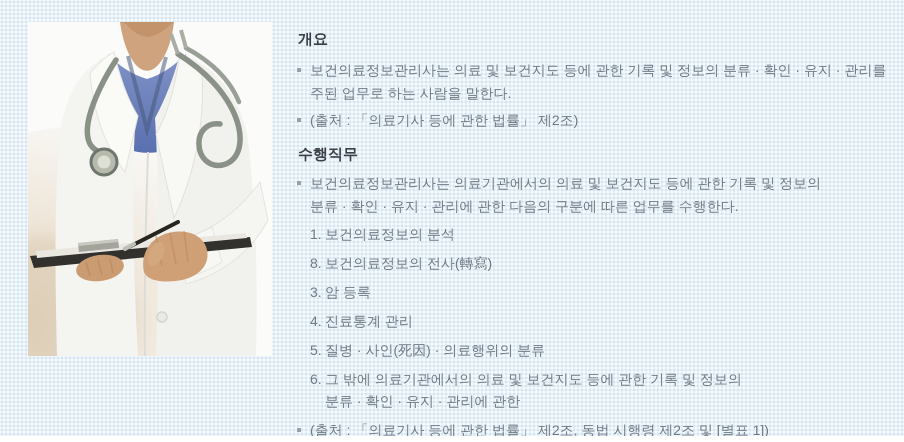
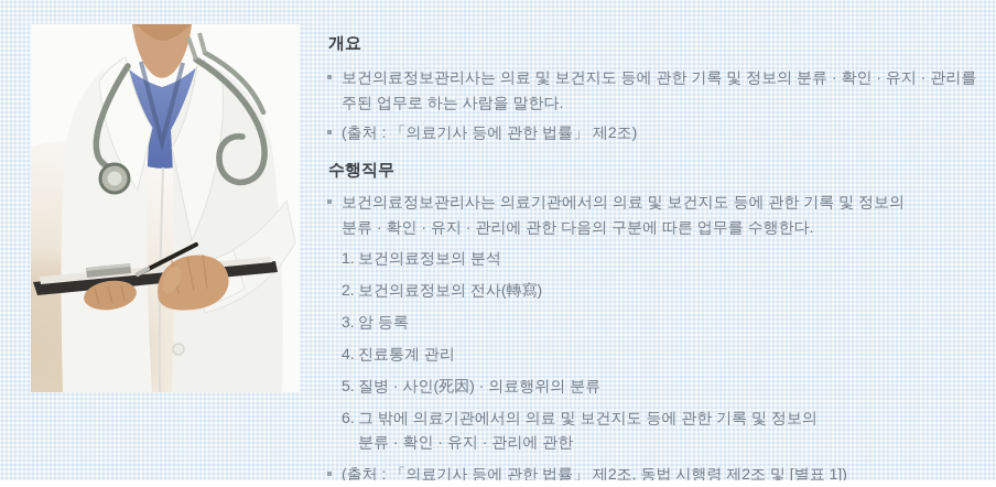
  개요
  보건의료정보관리사는 의료 및 보건지도 등에 관한 기록 및 정보의 분류 · 확인 · 유지 · 관리를
  주된 업무로 하는 사람을 말한다.
  (출처 : 「의료기사 등에 관한 법률」 제2조)
  수행직무
  보건의료정보관리사는 의료기관에서의 의료 및 보건지도 등에 관한 기록 및 정보의
  분류 · 확인 · 유지 · 관리에 관한 다음의 구분에 따른 업무를 수행한다.
  1.
  보건의료정보의 분석
- 8.
+ 2.
  보건의료정보의 전사(轉寫)
  3.
  암 등록
  4.
  진료통계 관리
  5.
  질병 · 사인(死因) · 의료행위의 분류
  6.
  그 밖에 의료기관에서의 의료 및 보건지도 등에 관한 기록 및 정보의
  분류 · 확인 · 유지 · 관리에 관한
  (출처 : 「의료기사 등에 관한 법률」 제2조, 동법 시행령 제2조 및 [별표 1])
